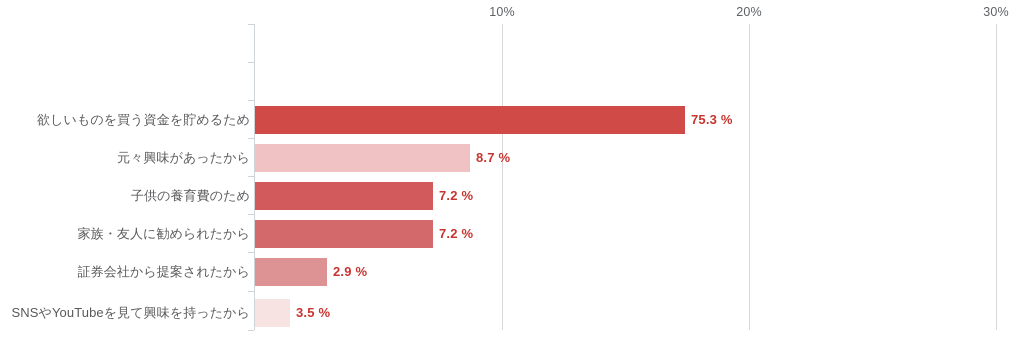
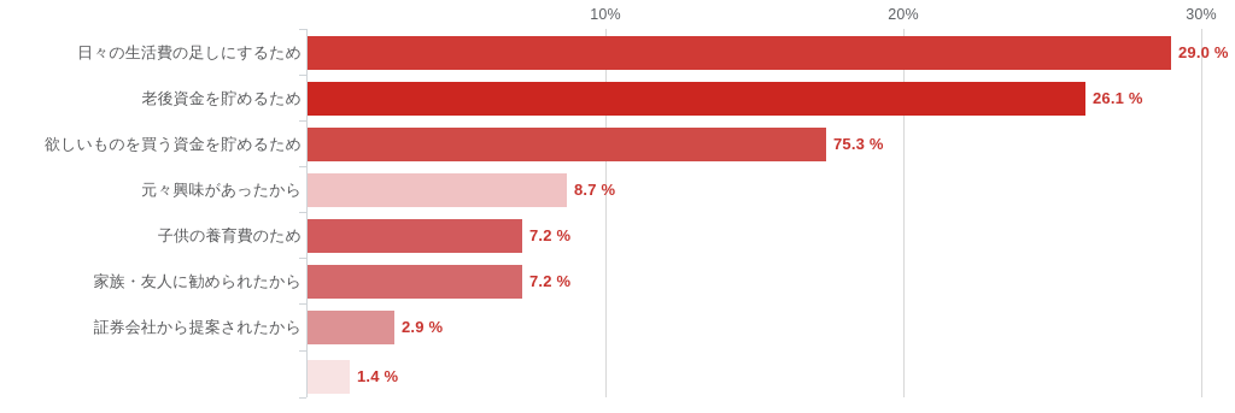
  10%
  20%
  30%
+ 日々の生活費の足しにするため
+ 29.0 %
+ 老後資金を貯めるため
+ 26.1 %
  欲しいものを買う資金を貯めるため
  75.3 %
  元々興味があったから
  8.7 %
  子供の養育費のため
  7.2 %
  家族・友人に勧められたから
  7.2 %
  証券会社から提案されたから
  2.9 %
- SNSやYouTubeを見て興味を持ったから
- 3.5 %
+ 1.4 %
